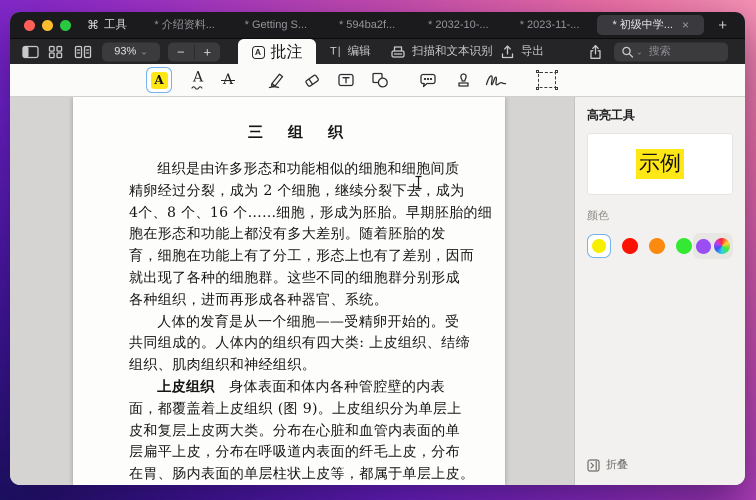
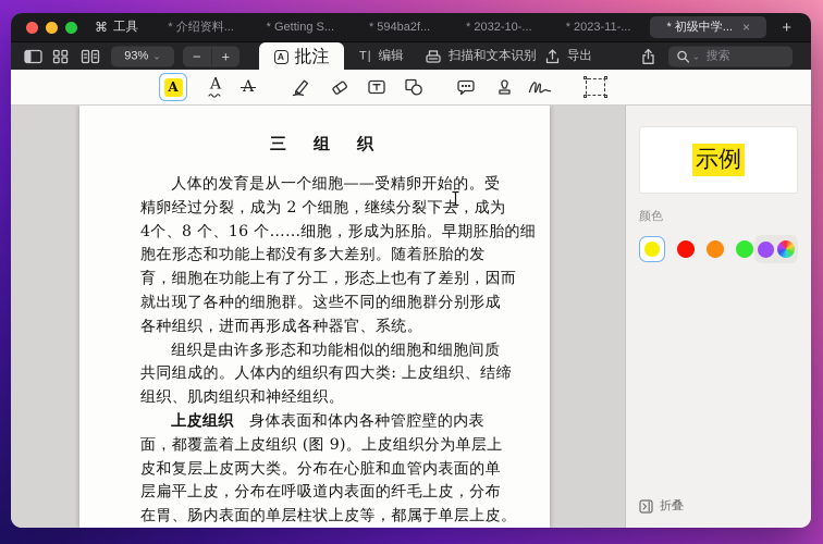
  ⌘
  工具
  * 介绍资料...
  * Getting S...
  * 594ba2f...
  * 2032-10-...
  * 2023-11-...
  * 初级中学...
  ×
  +
  93%
  ⌄
  −
  +
  A
  批注
  T|
  编辑
  扫描和文本识别
  导出
  ⌄
  搜索
  A
  A
  三 组 织
- 组织是由许多形态和功能相似的细胞和细胞间质
+ 人体的发育是从一个细胞——受精卵开始的。受
  精卵经过分裂，成为 2 个细胞，继续分裂下去，成为
  4个、8 个、16 个……细胞，形成为胚胎。早期胚胎的细
  胞在形态和功能上都没有多大差别。随着胚胎的发
  育，细胞在功能上有了分工，形态上也有了差别，因而
  就出现了各种的细胞群。这些不同的细胞群分别形成
  各种组织，进而再形成各种器官、系统。
- 人体的发育是从一个细胞——受精卵开始的。受
+ 组织是由许多形态和功能相似的细胞和细胞间质
  共同组成的。人体内的组织有四大类: 上皮组织、结缔
  组织、肌肉组织和神经组织。
  上皮组织 身体表面和体内各种管腔壁的内表
  面，都覆盖着上皮组织 (图 9)。上皮组织分为单层上
  皮和复层上皮两大类。分布在心脏和血管内表面的单
  层扁平上皮，分布在呼吸道内表面的纤毛上皮，分布
  在胃、肠内表面的单层柱状上皮等，都属于单层上皮。
- 高亮工具
  示例
  颜色
  折叠
